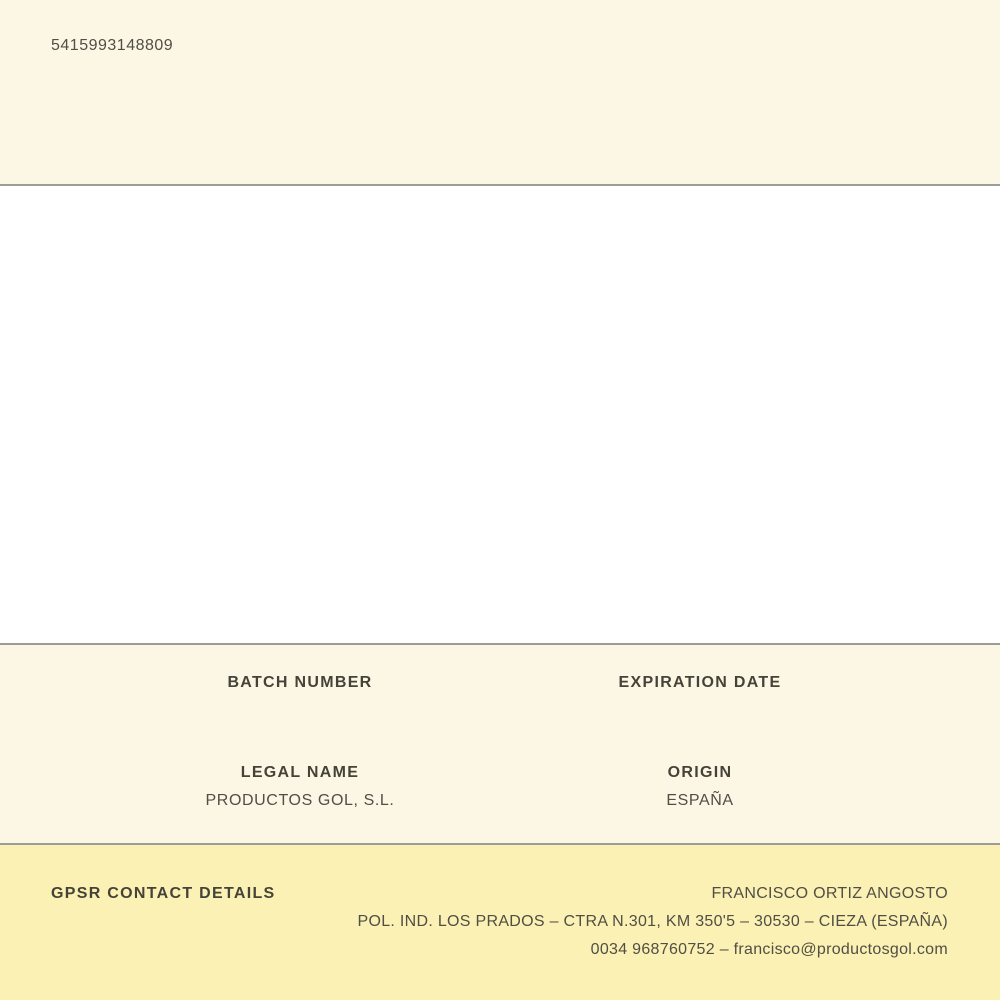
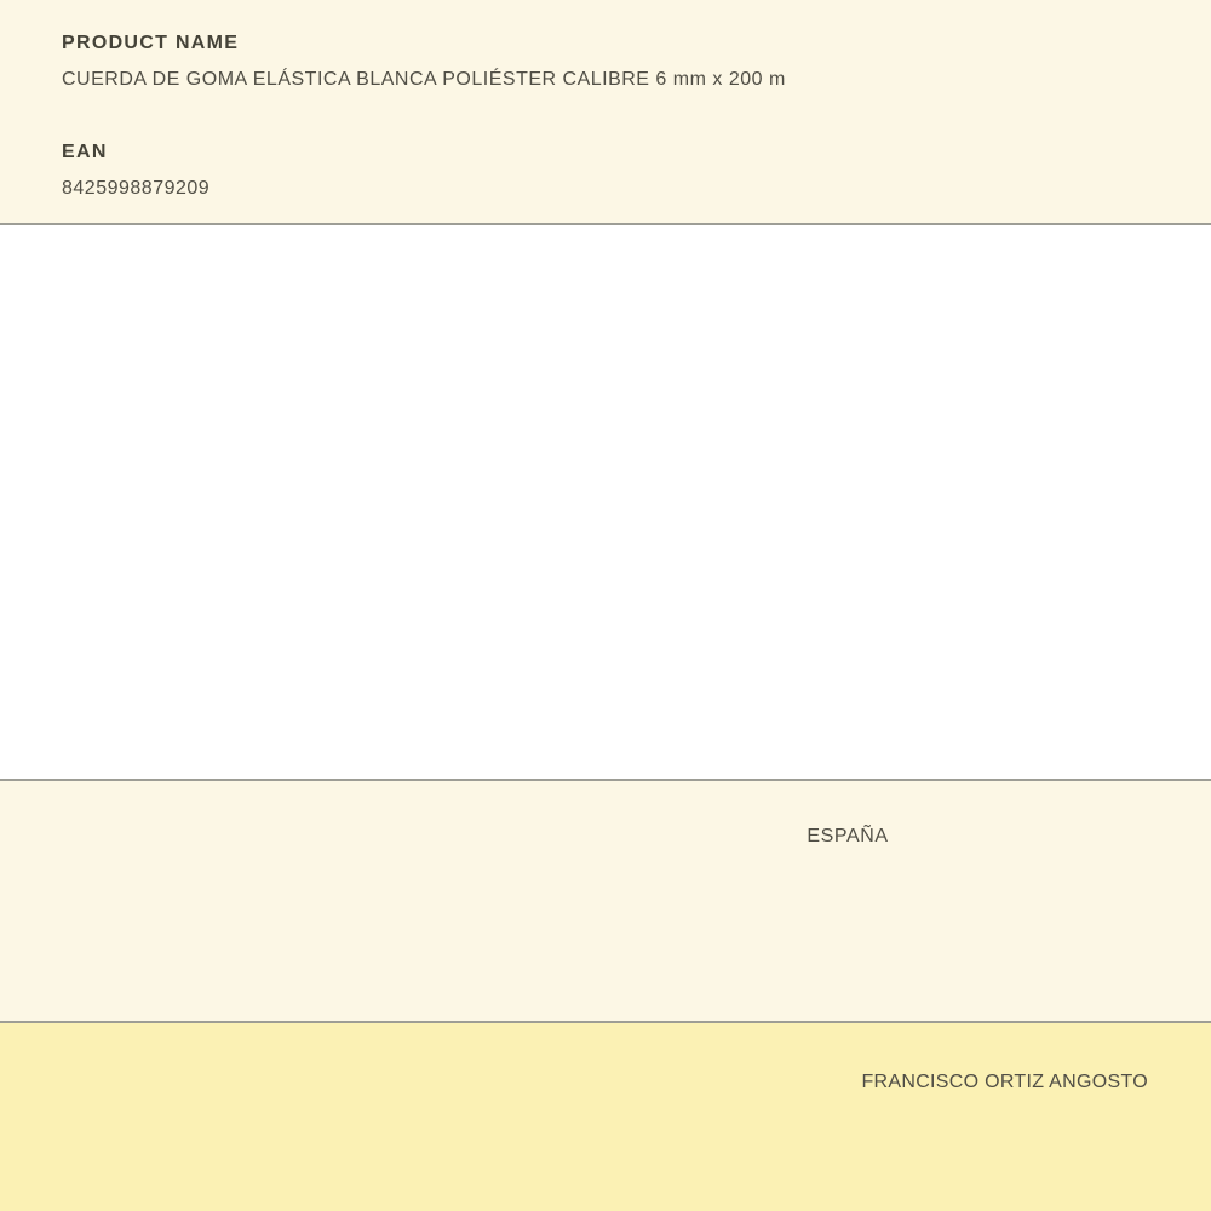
+ PRODUCT NAME
+ CUERDA DE GOMA ELÁSTICA BLANCA POLIÉSTER CALIBRE 6 mm x 200 m
+ EAN
- 5415993148809
+ 8425998879209
- BATCH NUMBER
- EXPIRATION DATE
- LEGAL NAME
- PRODUCTOS GOL, S.L.
- ORIGIN
  ESPAÑA
- GPSR CONTACT DETAILS
  FRANCISCO ORTIZ ANGOSTO
- POL. IND. LOS PRADOS – CTRA N.301, KM 350'5 – 30530 – CIEZA (ESPAÑA)
- 0034 968760752 – francisco@productosgol.com
